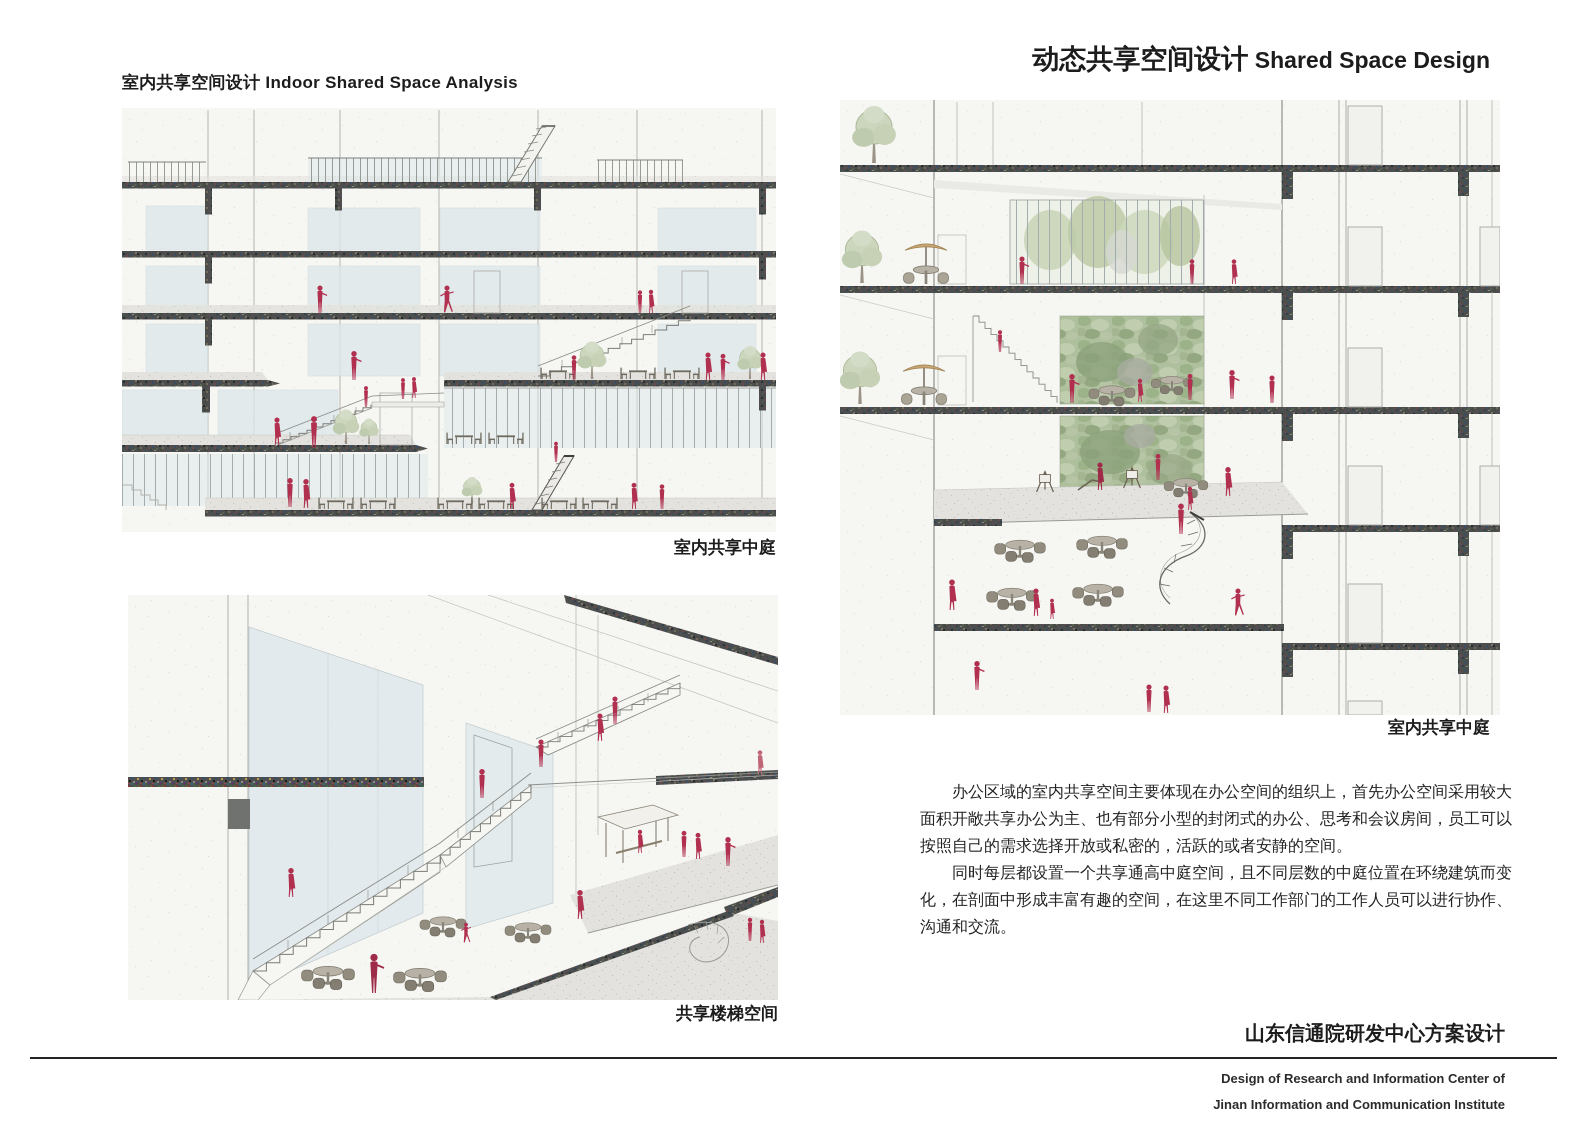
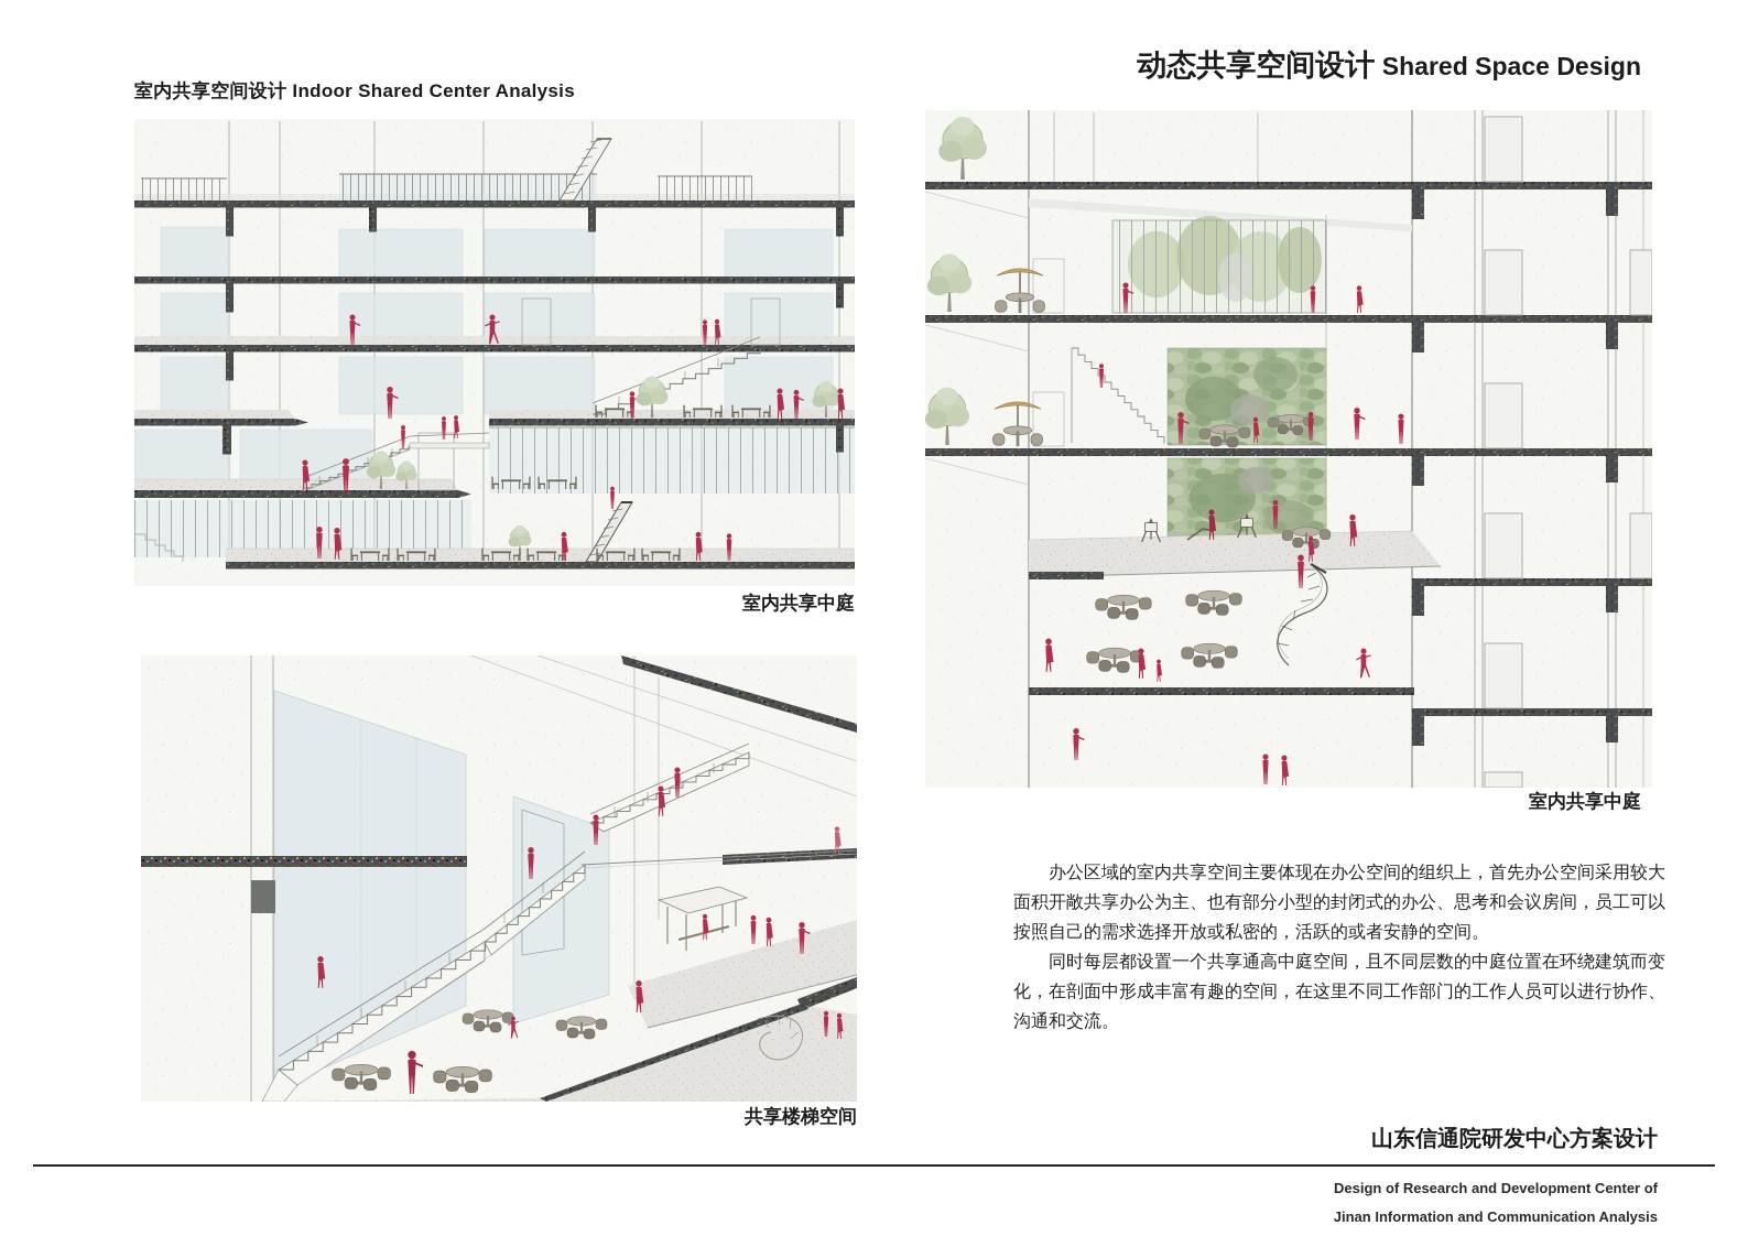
- 室内共享空间设计 Indoor Shared Space Analysis
+ 室内共享空间设计 Indoor Shared Center Analysis
  动态共享空间设计 Shared Space Design
  室内共享中庭
  共享楼梯空间
  室内共享中庭
  办公区域的室内共享空间主要体现在办公空间的组织上，首先办公空间采用较大面积开敞共享办公为主、也有部分小型的封闭式的办公、思考和会议房间，员工可以按照自己的需求选择开放或私密的，活跃的或者安静的空间。
  同时每层都设置一个共享通高中庭空间，且不同层数的中庭位置在环绕建筑而变化，在剖面中形成丰富有趣的空间，在这里不同工作部门的工作人员可以进行协作、沟通和交流。
  山东信通院研发中心方案设计
- Design of Research and Information Center of
+ Design of Research and Development Center of
- Jinan Information and Communication Institute
+ Jinan Information and Communication Analysis
